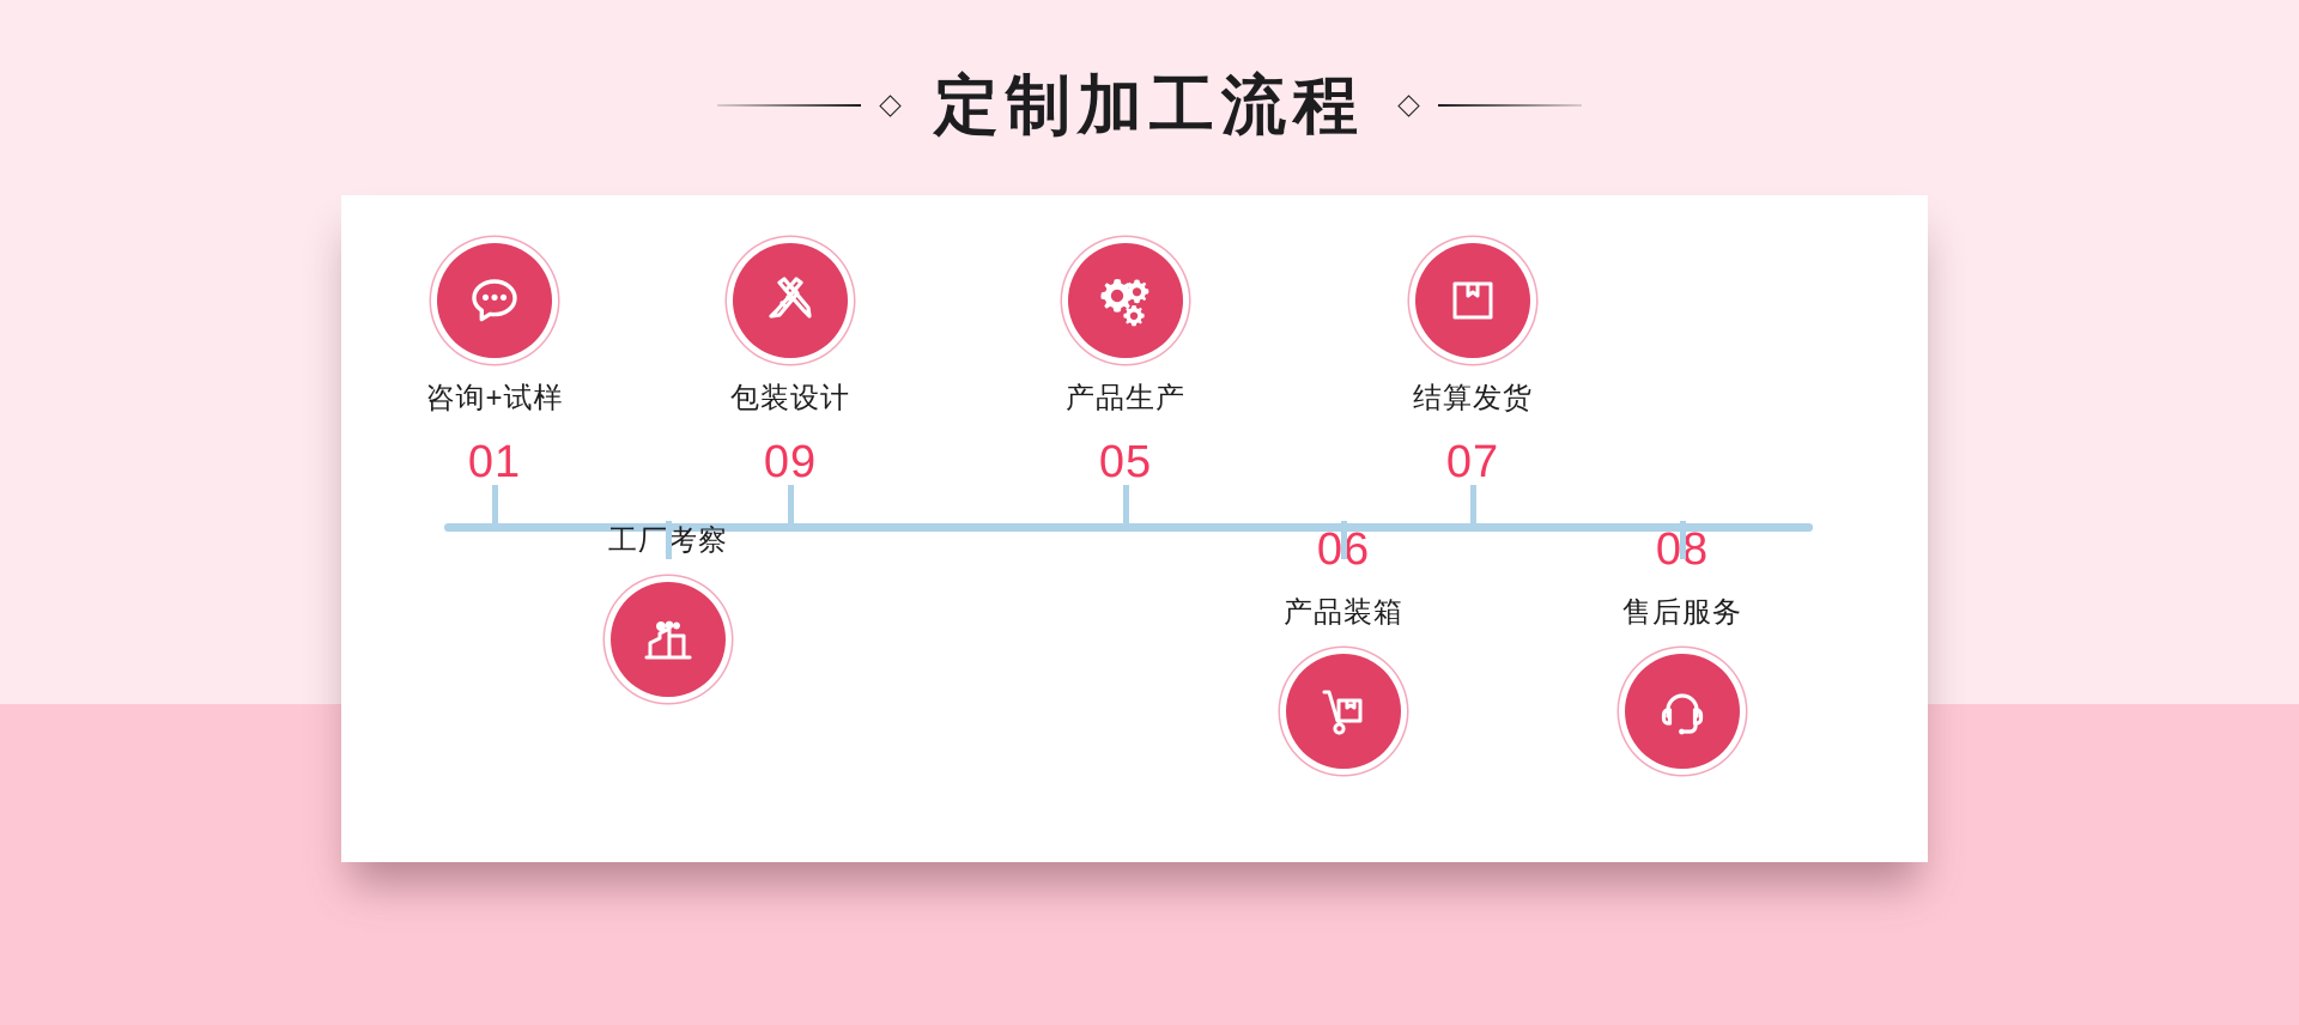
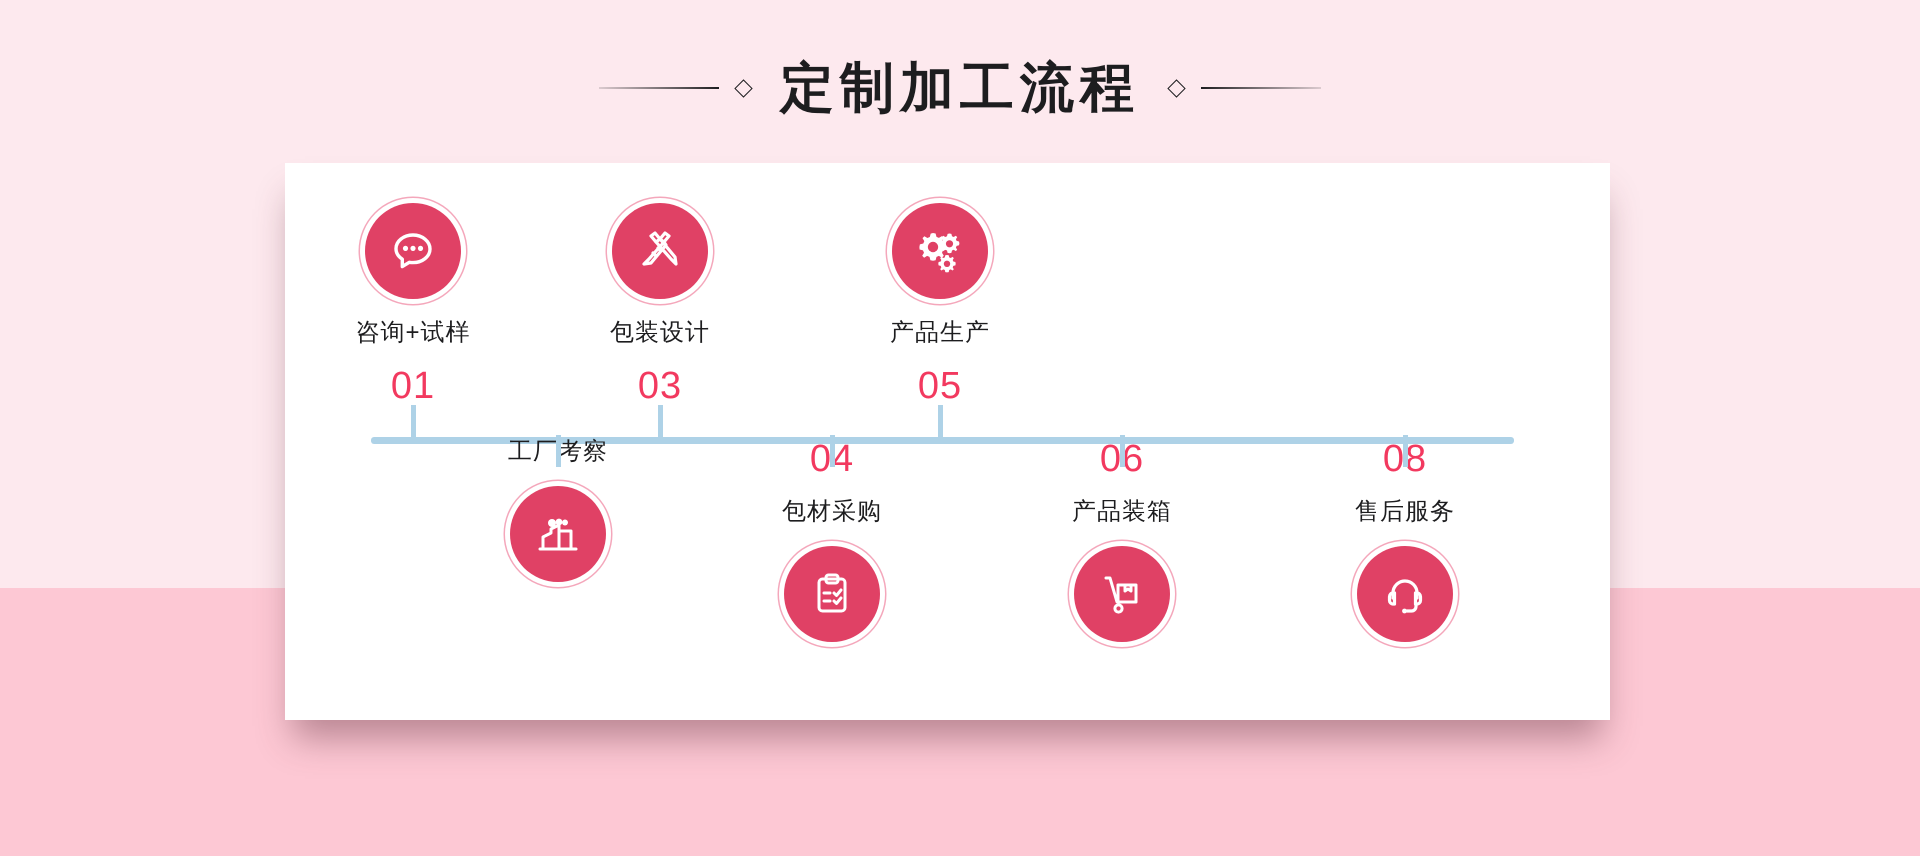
  定制加工流程
  咨询+试样
  01
  工厂考察
  包装设计
- 09
+ 03
+ 04
+ 包材采购
  产品生产
  05
  06
  产品装箱
- 结算发货
- 07
  08
  售后服务
